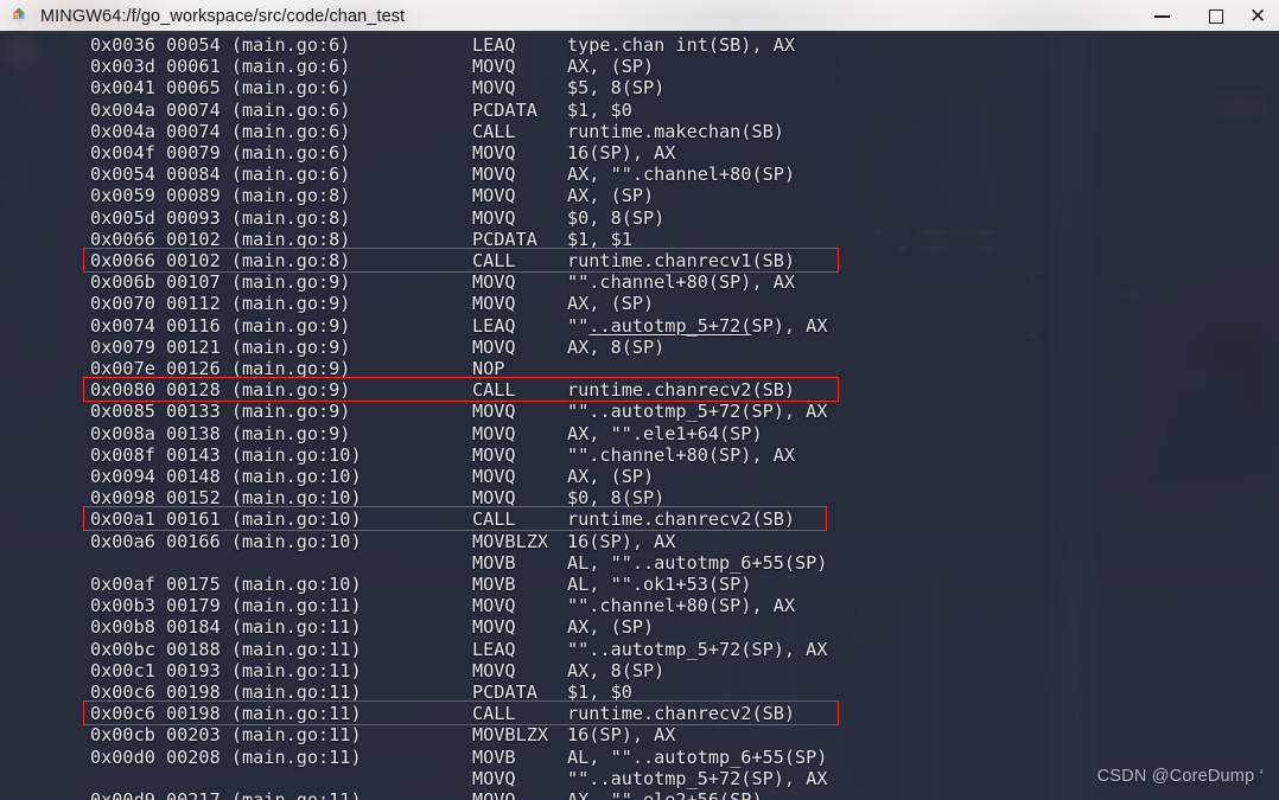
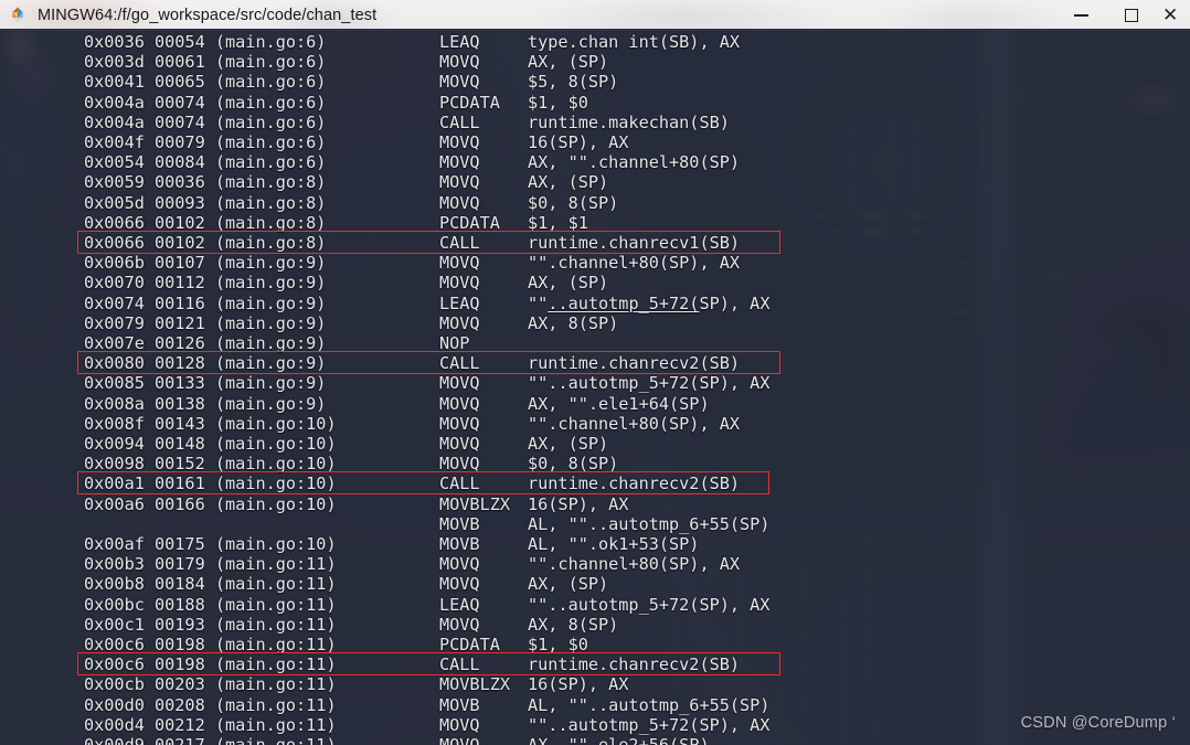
  MINGW64:/f/go_workspace/src/code/chan_test
  ✕
  0x0036 00054 (main.go:6)
  LEAQ
  type.chan int(SB), AX
  0x003d 00061 (main.go:6)
  MOVQ
  AX, (SP)
  0x0041 00065 (main.go:6)
  MOVQ
  $5, 8(SP)
  0x004a 00074 (main.go:6)
  PCDATA
  $1, $0
  0x004a 00074 (main.go:6)
  CALL
  runtime.makechan(SB)
  0x004f 00079 (main.go:6)
  MOVQ
  16(SP), AX
  0x0054 00084 (main.go:6)
  MOVQ
  AX, "".channel+80(SP)
- 0x0059 00089 (main.go:8)
+ 0x0059 00036 (main.go:8)
  MOVQ
  AX, (SP)
  0x005d 00093 (main.go:8)
  MOVQ
  $0, 8(SP)
  0x0066 00102 (main.go:8)
  PCDATA
  $1, $1
  0x0066 00102 (main.go:8)
  CALL
  runtime.chanrecv1(SB)
  0x006b 00107 (main.go:9)
  MOVQ
  "".channel+80(SP), AX
  0x0070 00112 (main.go:9)
  MOVQ
  AX, (SP)
  0x0074 00116 (main.go:9)
  LEAQ
  ""..autotmp_5+72(SP), AX
  0x0079 00121 (main.go:9)
  MOVQ
  AX, 8(SP)
  0x007e 00126 (main.go:9)
  NOP
  0x0080 00128 (main.go:9)
  CALL
  runtime.chanrecv2(SB)
  0x0085 00133 (main.go:9)
  MOVQ
  ""..autotmp_5+72(SP), AX
  0x008a 00138 (main.go:9)
  MOVQ
  AX, "".ele1+64(SP)
  0x008f 00143 (main.go:10)
  MOVQ
  "".channel+80(SP), AX
  0x0094 00148 (main.go:10)
  MOVQ
  AX, (SP)
  0x0098 00152 (main.go:10)
  MOVQ
  $0, 8(SP)
  0x00a1 00161 (main.go:10)
  CALL
  runtime.chanrecv2(SB)
  0x00a6 00166 (main.go:10)
  MOVBLZX
  16(SP), AX
  MOVB
  AL, ""..autotmp_6+55(SP)
  0x00af 00175 (main.go:10)
  MOVB
  AL, "".ok1+53(SP)
  0x00b3 00179 (main.go:11)
  MOVQ
  "".channel+80(SP), AX
  0x00b8 00184 (main.go:11)
  MOVQ
  AX, (SP)
  0x00bc 00188 (main.go:11)
  LEAQ
  ""..autotmp_5+72(SP), AX
  0x00c1 00193 (main.go:11)
  MOVQ
  AX, 8(SP)
  0x00c6 00198 (main.go:11)
  PCDATA
  $1, $0
  0x00c6 00198 (main.go:11)
  CALL
  runtime.chanrecv2(SB)
  0x00cb 00203 (main.go:11)
  MOVBLZX
  16(SP), AX
  0x00d0 00208 (main.go:11)
  MOVB
  AL, ""..autotmp_6+55(SP)
+ 0x00d4 00212 (main.go:11)
  MOVQ
  ""..autotmp_5+72(SP), AX
  CSDN @CoreDump ‘
